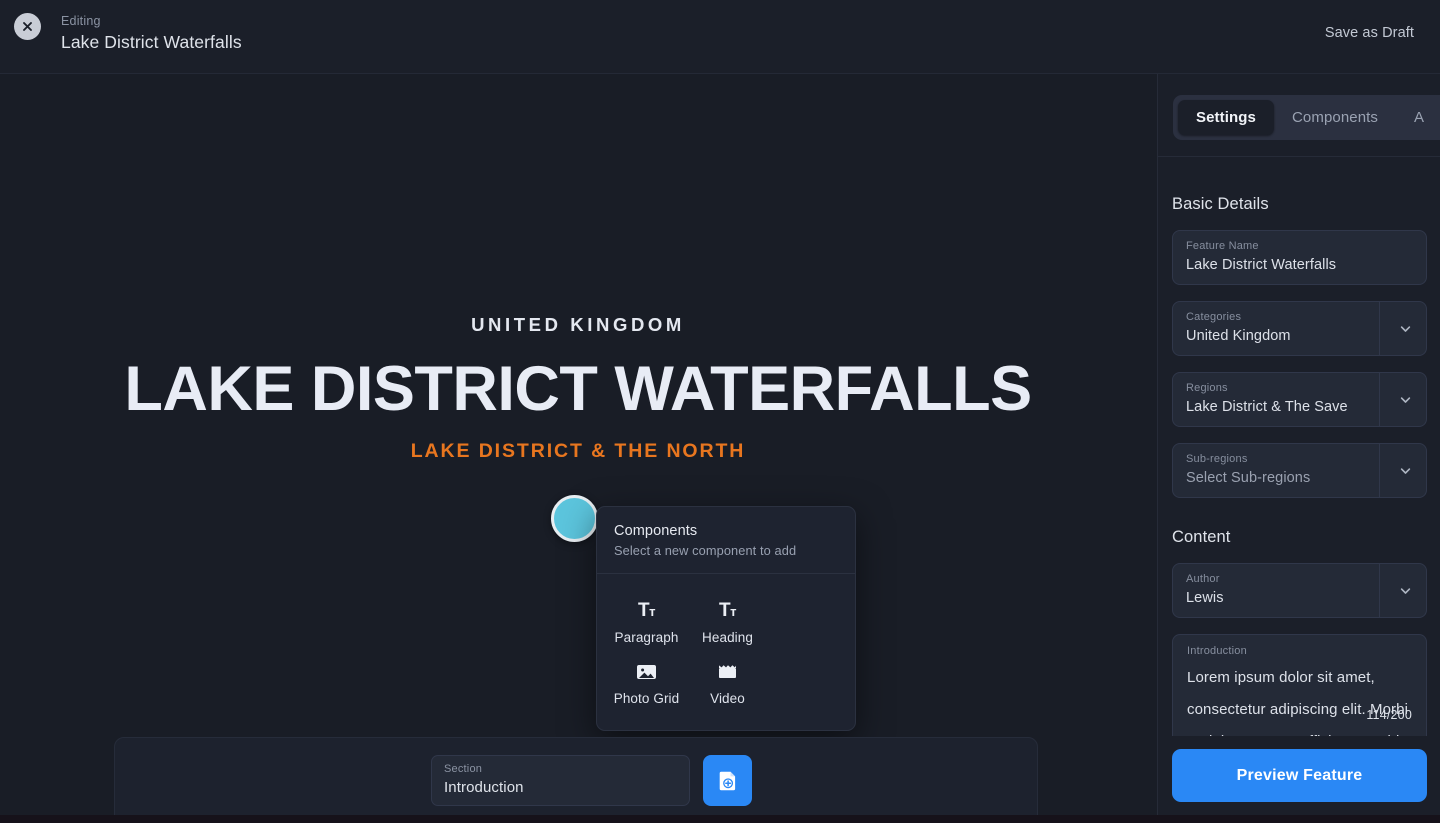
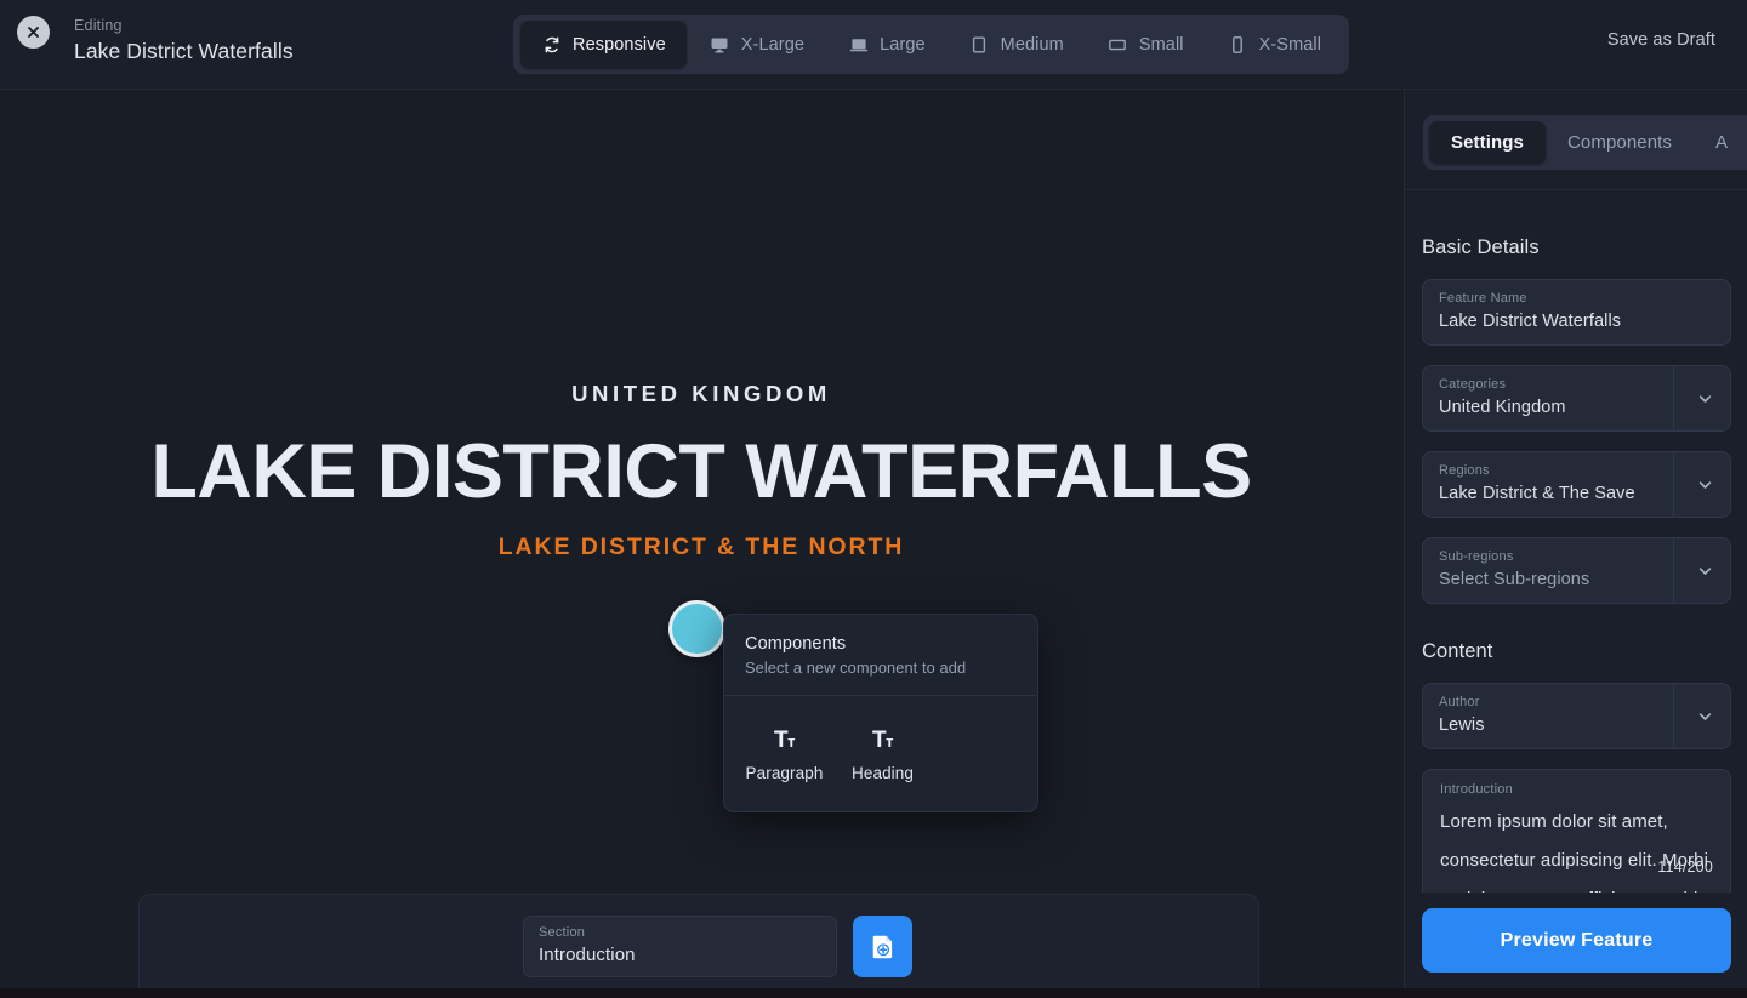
  Editing
  Lake District Waterfalls
+ Responsive
+ X-Large
+ Large
+ Medium
+ Small
+ X-Small
  Save as Draft
  UNITED KINGDOM
  LAKE DISTRICT WATERFALLS
  LAKE DISTRICT & THE NORTH
  Components
  Select a new component to add
  Tт
  Paragraph
  Tт
  Heading
- Photo Grid
- Video
  Section
  Introduction
  Settings
  Components
  A
  Basic Details
  Feature Name
  Lake District Waterfalls
  Categories
  United Kingdom
  Regions
  Lake District & The Save
  Sub-regions
  Select Sub-regions
  Content
  Author
  Lewis
  Introduction
  114/200
  Preview Feature
